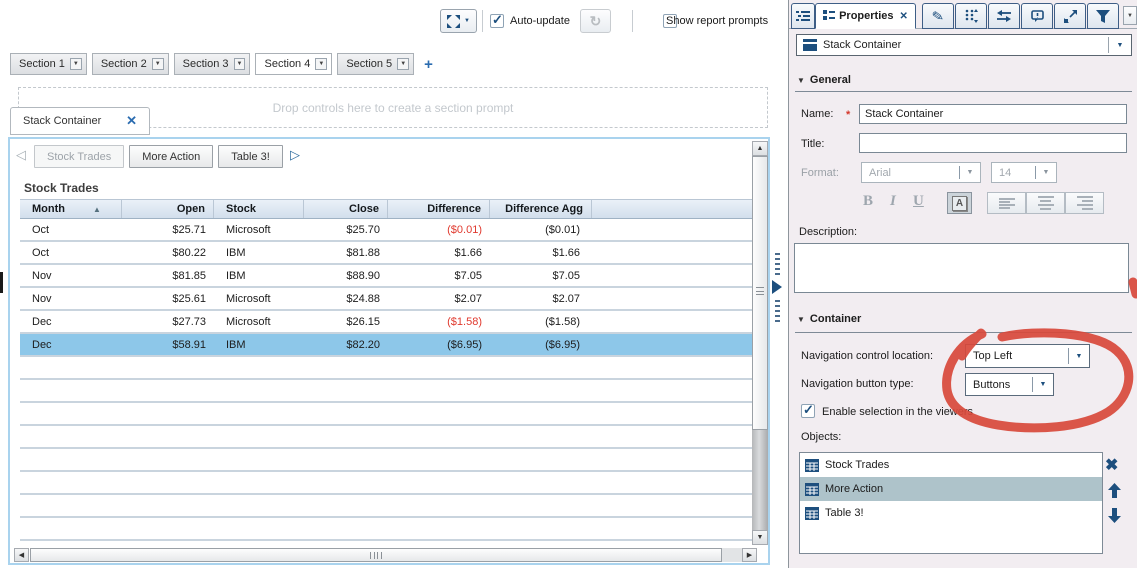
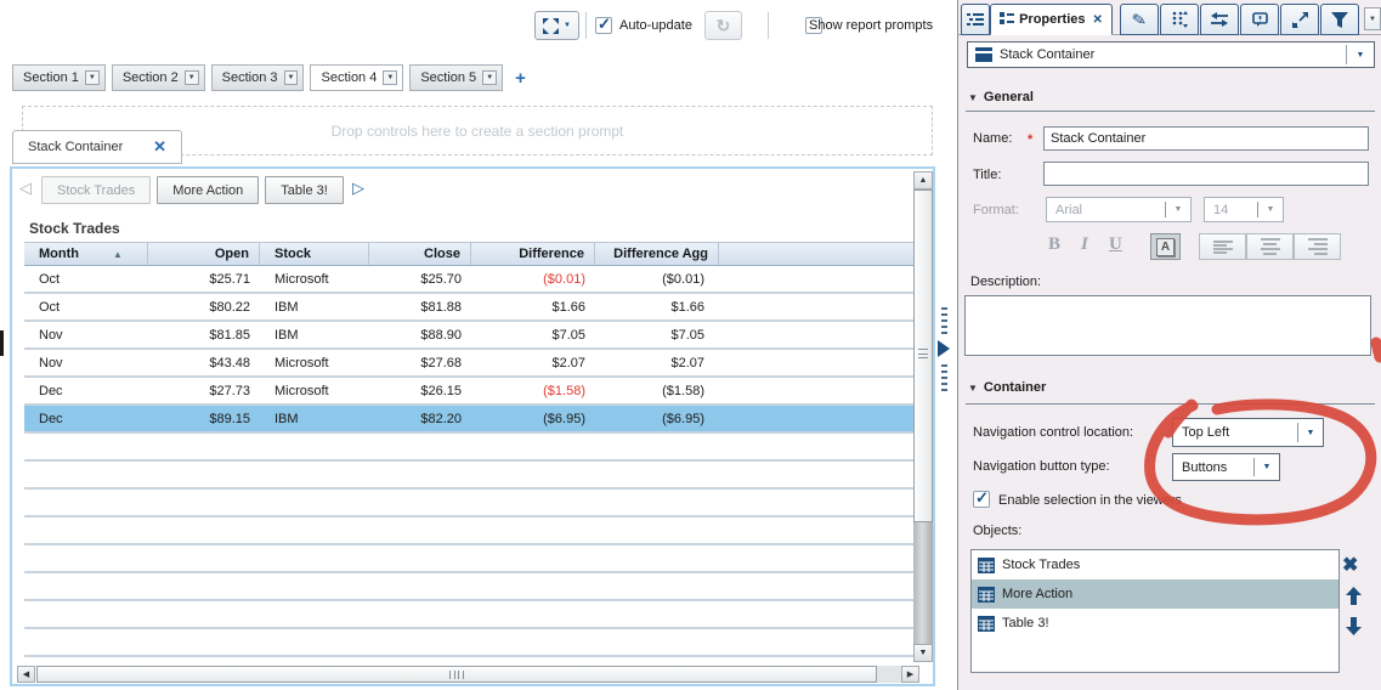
  ✓
  Auto-update
  ↻
  Show report prompts
  Section 1
  Section 2
  Section 3
  Section 4
  Section 5
  +
  Drop controls here to create a section prompt
  Stack Container
  ✕
  ◁
  Stock Trades
  More Action
  Table 3!
  ▷
  Stock Trades
  Month
  ▲
  Open
  Stock
  Close
  Difference
  Difference Agg
  Oct
  $25.71
  Microsoft
  $25.70
  ($0.01)
  ($0.01)
  Oct
  $80.22
  IBM
  $81.88
  $1.66
  $1.66
  Nov
  $81.85
  IBM
  $88.90
  $7.05
  $7.05
  Nov
- $25.61
+ $43.48
  Microsoft
- $24.88
+ $27.68
  $2.07
  $2.07
  Dec
  $27.73
  Microsoft
  $26.15
  ($1.58)
  ($1.58)
  Dec
- $58.91
+ $89.15
  IBM
  $82.20
  ($6.95)
  ($6.95)
  Properties
  ✕
  Stack Container
  ▼
  General
  Name:
  *
  Stack Container
  Title:
  Format:
  Arial
  14
  B
  I
  U
  A
  Description:
  ▼
  Container
  Navigation control location:
  Top Left
  Navigation button type:
  Buttons
  ✓
  Enable selection in the views
  Objects:
  Stock Trades
  More Action
  Table 3!
  ✖
